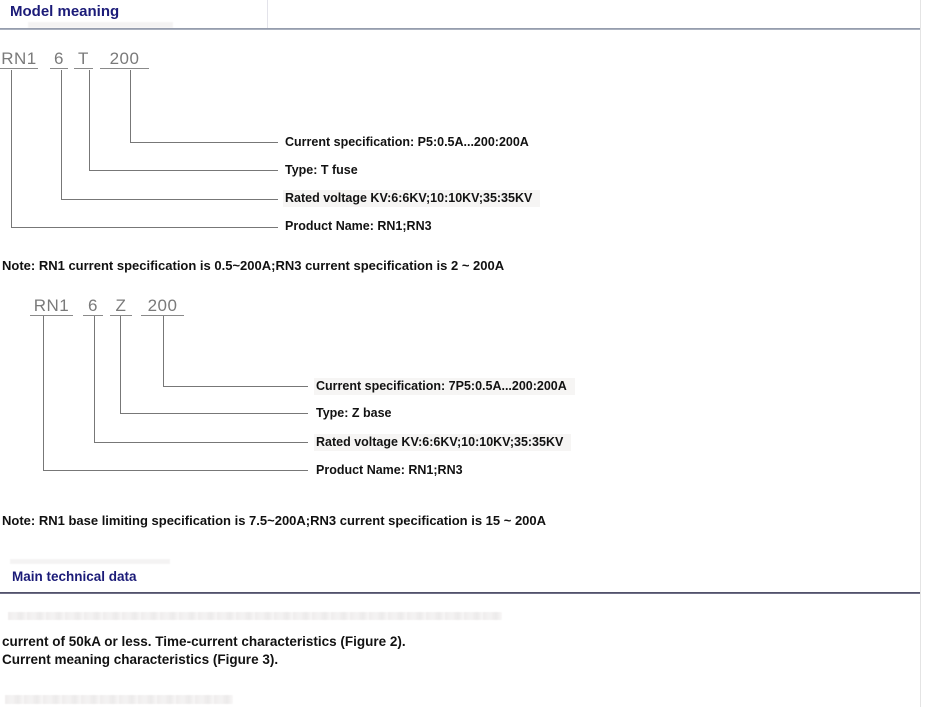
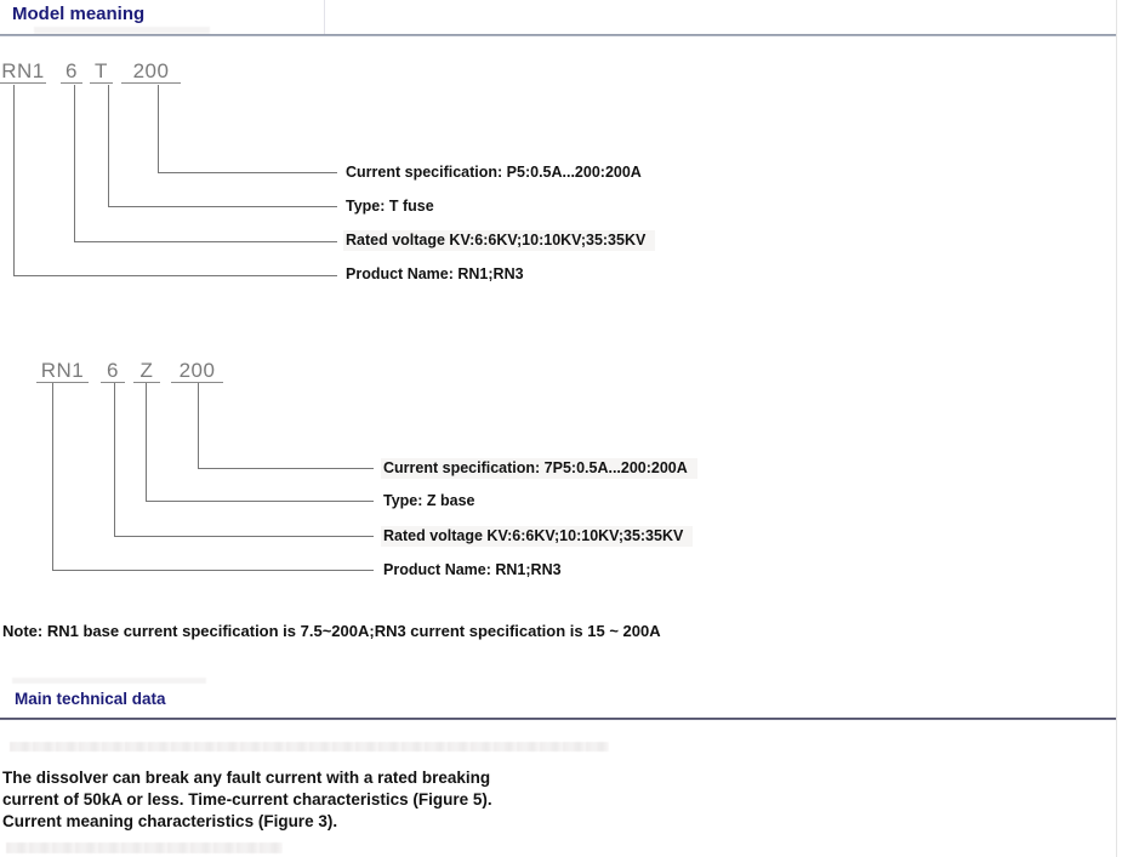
  Model meaning
  RN1
  6
  T
  200
  Current specification: P5:0.5A...200:200A
  Type: T fuse
  Rated voltage KV:6:6KV;10:10KV;35:35KV
  Product Name: RN1;RN3
- Note: RN1 current specification is 0.5~200A;RN3 current specification is 2 ~ 200A
  RN1
  6
  Z
  200
  Current specification: 7P5:0.5A...200:200A
  Type: Z base
  Rated voltage KV:6:6KV;10:10KV;35:35KV
  Product Name: RN1;RN3
- Note: RN1 base limiting specification is 7.5~200A;RN3 current specification is 15 ~ 200A
+ Note: RN1 base current specification is 7.5~200A;RN3 current specification is 15 ~ 200A
  Main technical data
+ The dissolver can break any fault current with a rated breaking
- current of 50kA or less. Time-current characteristics (Figure 2).
+ current of 50kA or less. Time-current characteristics (Figure 5).
  Current meaning characteristics (Figure 3).
